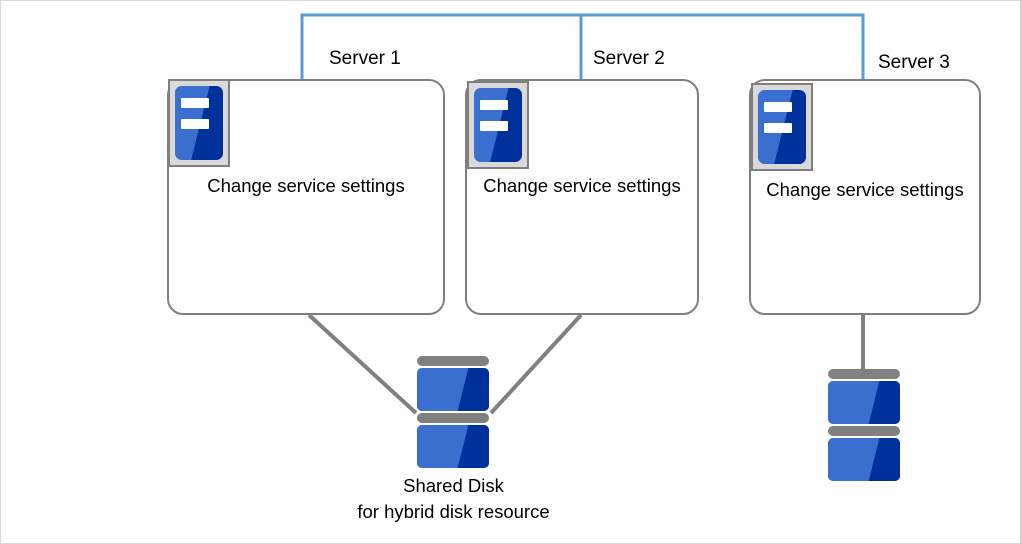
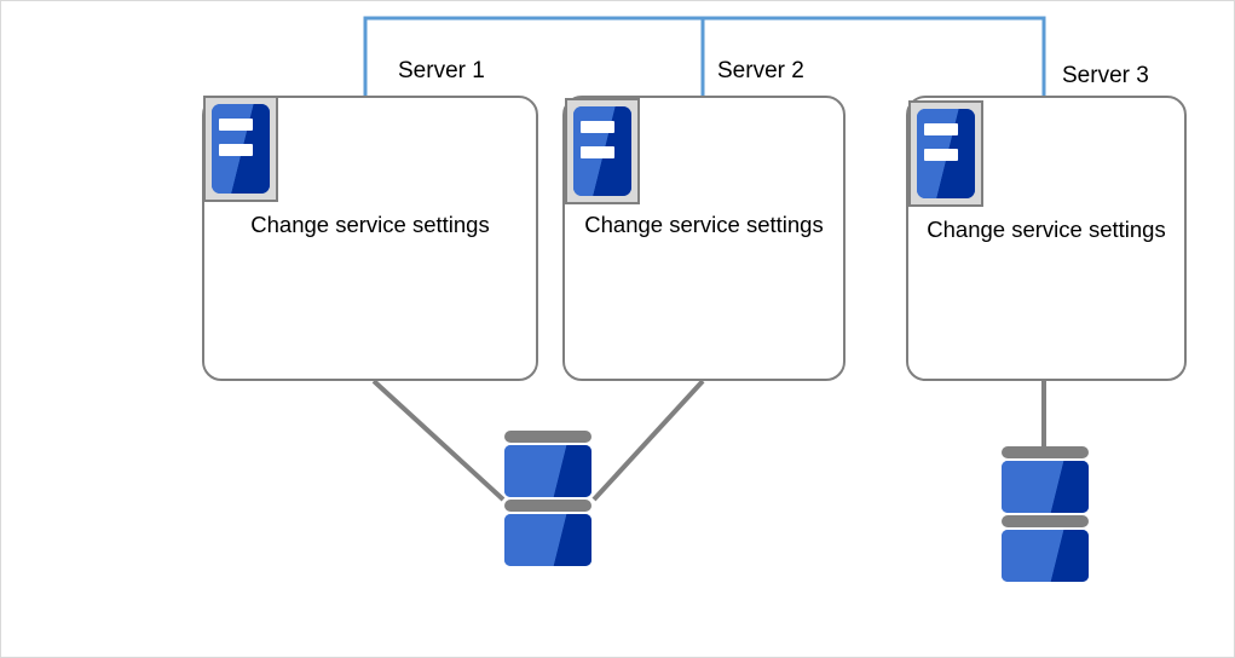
  Server 1
  Change service settings
  Server 2
  Change service settings
  Server 3
  Change service settings
- Shared Disk
- for hybrid disk resource
